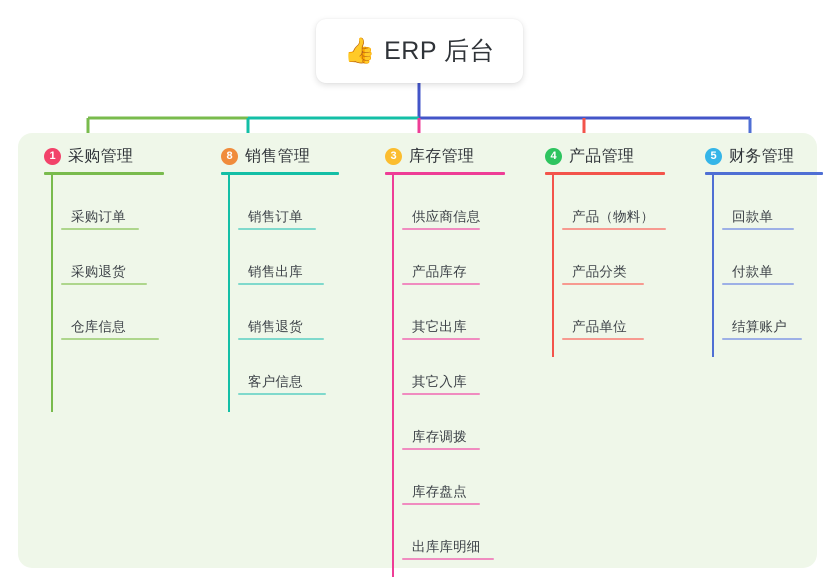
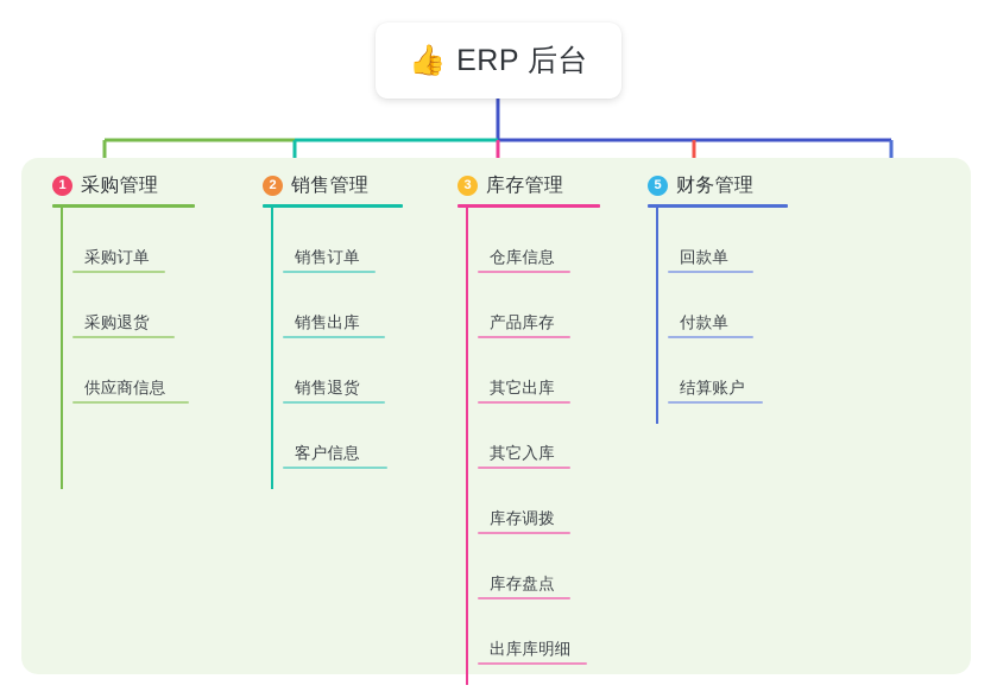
  👍
  ERP 后台
  1
  采购管理
  采购订单
  采购退货
- 仓库信息
+ 供应商信息
- 8
+ 2
  销售管理
  销售订单
  销售出库
  销售退货
  客户信息
  3
  库存管理
- 供应商信息
+ 仓库信息
  产品库存
  其它出库
  其它入库
  库存调拨
  库存盘点
  出库库明细
- 4
- 产品管理
- 产品（物料）
- 产品分类
- 产品单位
  5
  财务管理
  回款单
  付款单
  结算账户
